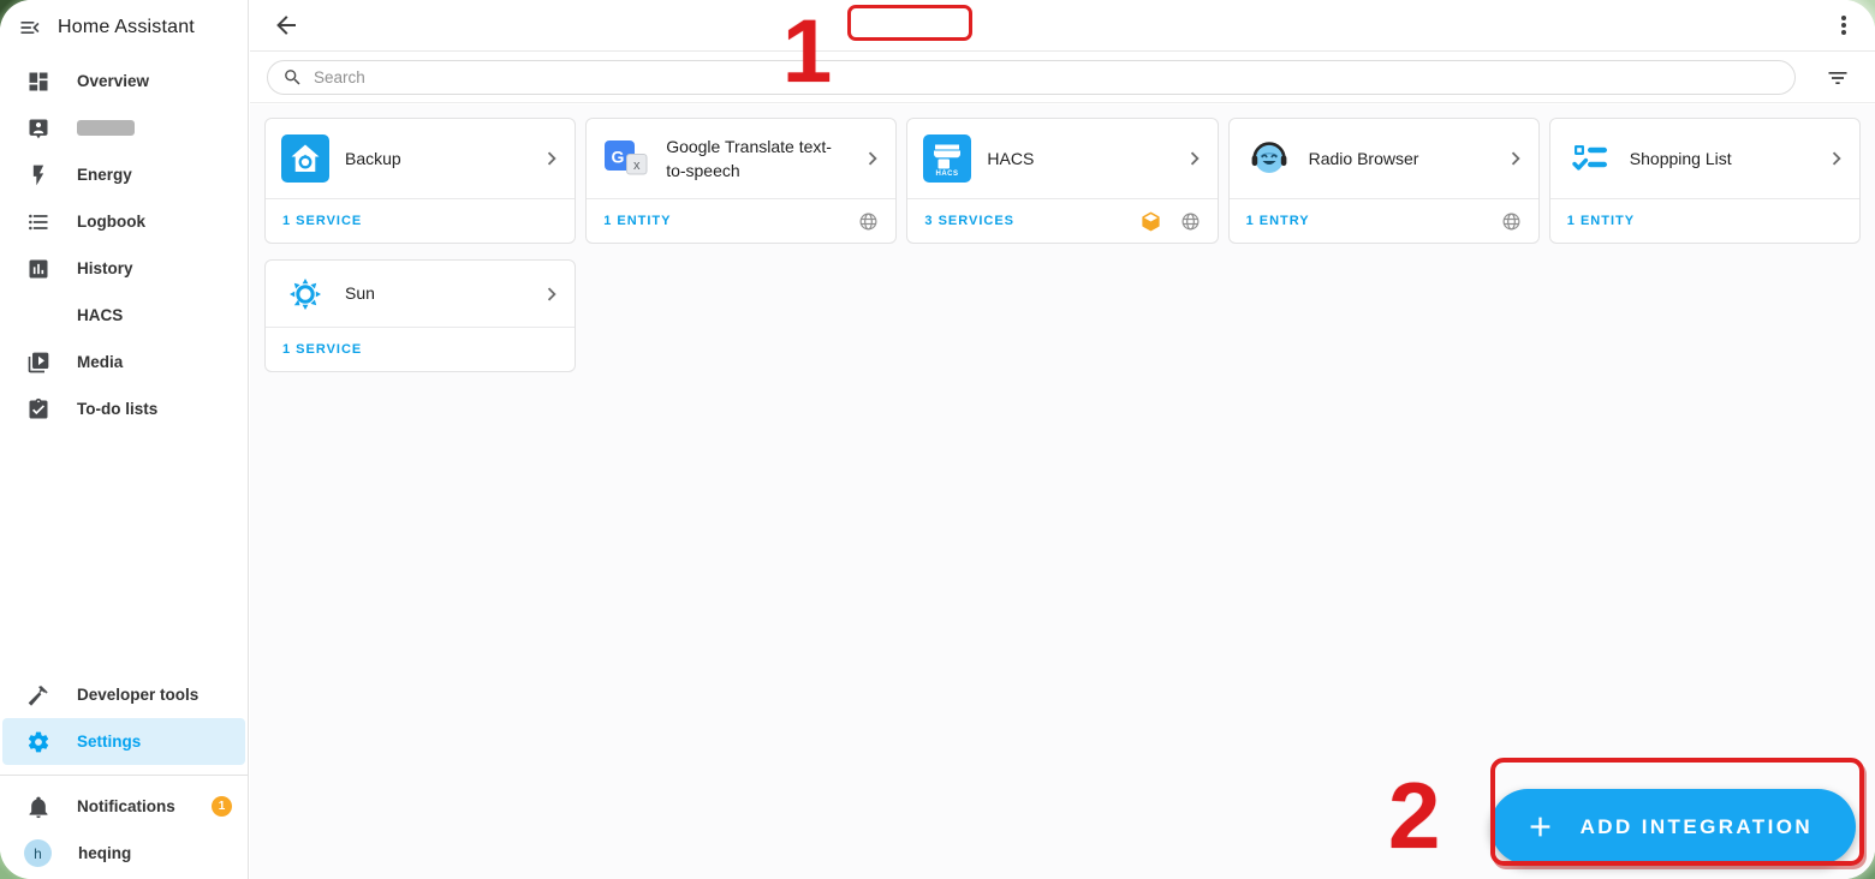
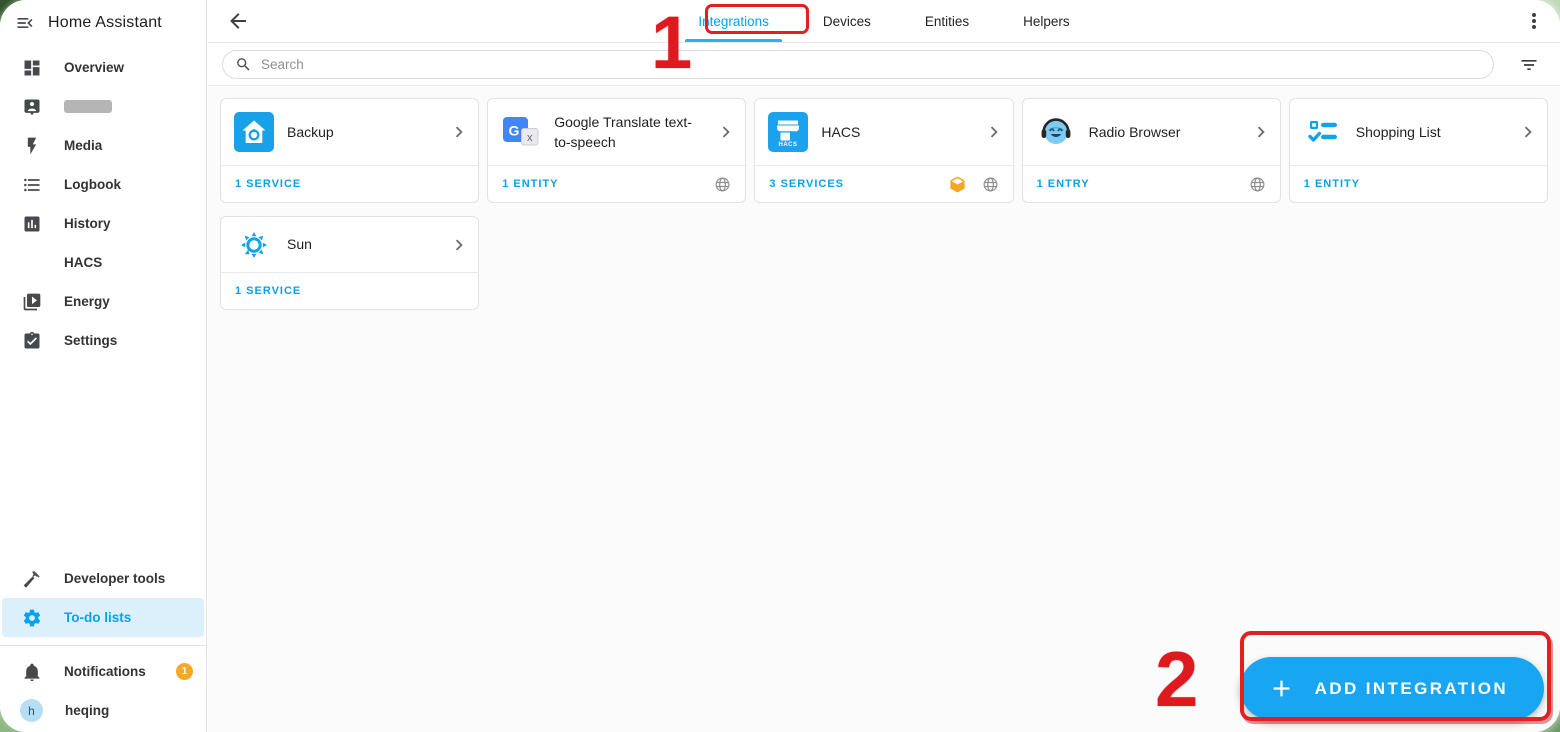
  Home Assistant
  Overview
- Energy
+ Media
  Logbook
  History
  HACS
- Media
+ Energy
- To-do lists
+ Settings
  Developer tools
- Settings
+ To-do lists
  Notifications
  1
  h
  heqing
+ Integrations
+ Devices
+ Entities
+ Helpers
  Search
  Backup
  1 SERVICE
  G
  x
  Google Translate text-to-speech
  1 ENTITY
  HACS
  3 SERVICES
  Radio Browser
  1 ENTRY
  Shopping List
  1 ENTITY
  Sun
  1 SERVICE
  ADD INTEGRATION
  1
  2
